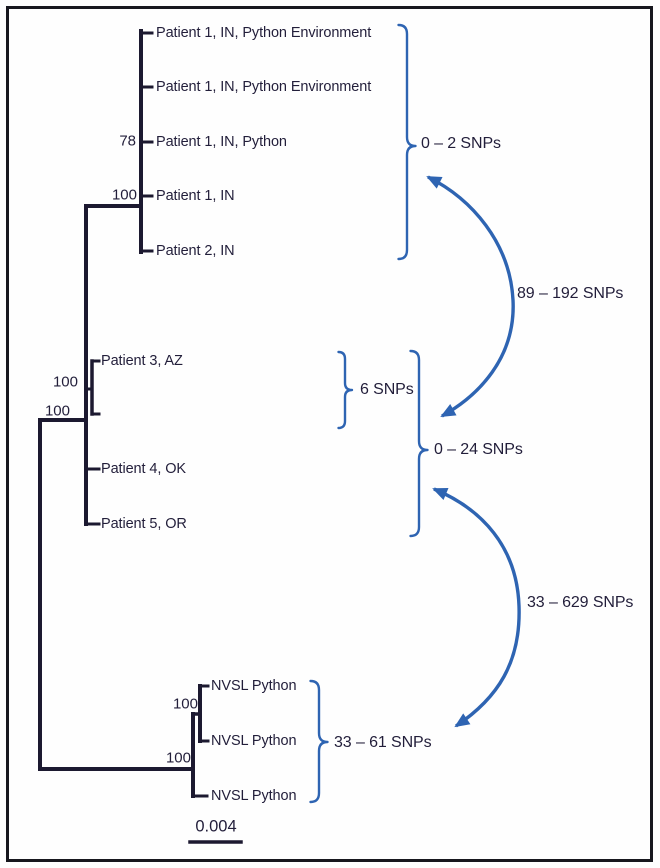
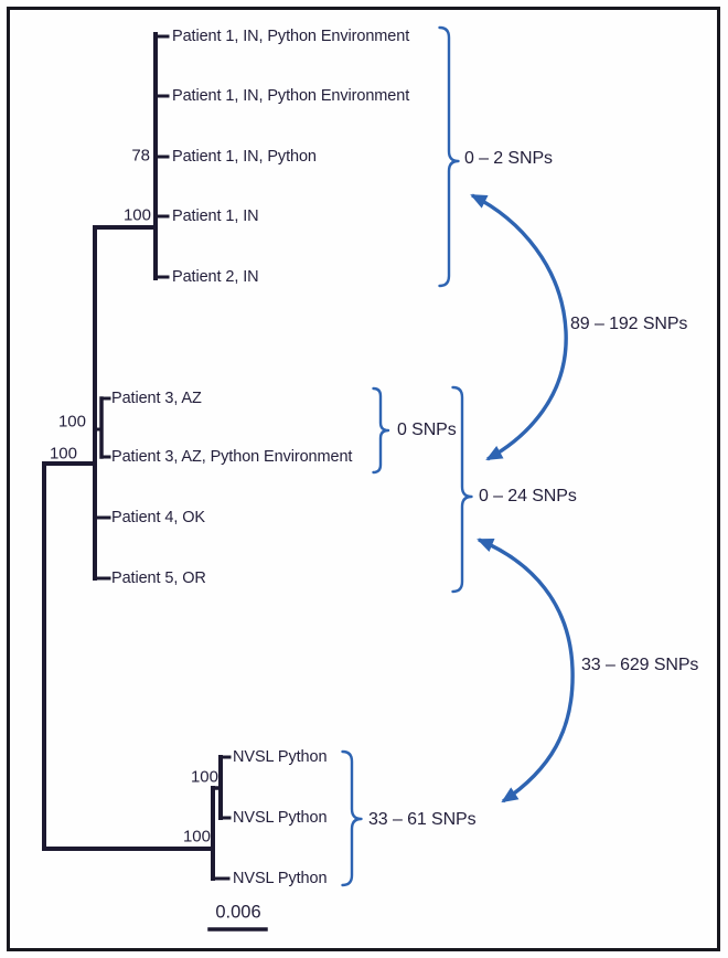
  Patient 1, IN, Python Environment
  Patient 1, IN, Python Environment
  Patient 1, IN, Python
  Patient 1, IN
  Patient 2, IN
  Patient 3, AZ
+ Patient 3, AZ, Python Environment
  Patient 4, OK
  Patient 5, OR
  NVSL Python
  NVSL Python
  NVSL Python
  78
  100
  100
  100
  100
  100
  0 – 2 SNPs
- 6 SNPs
+ 0 SNPs
  0 – 24 SNPs
  33 – 61 SNPs
  89 – 192 SNPs
  33 – 629 SNPs
- 0.004
+ 0.006
